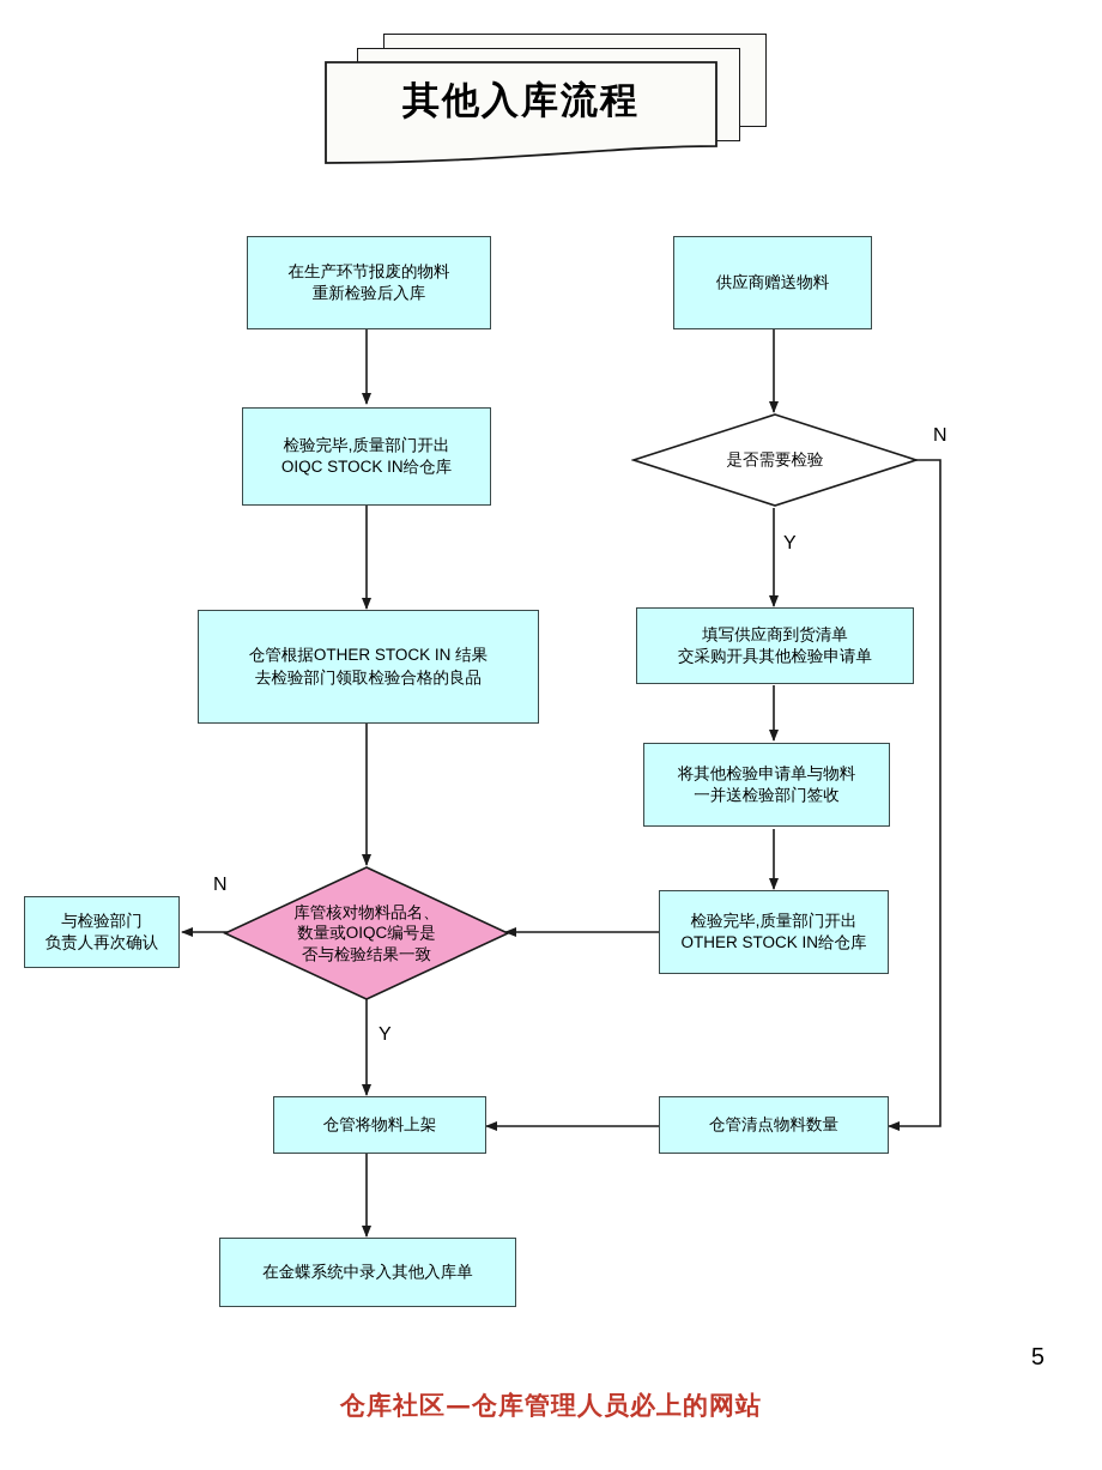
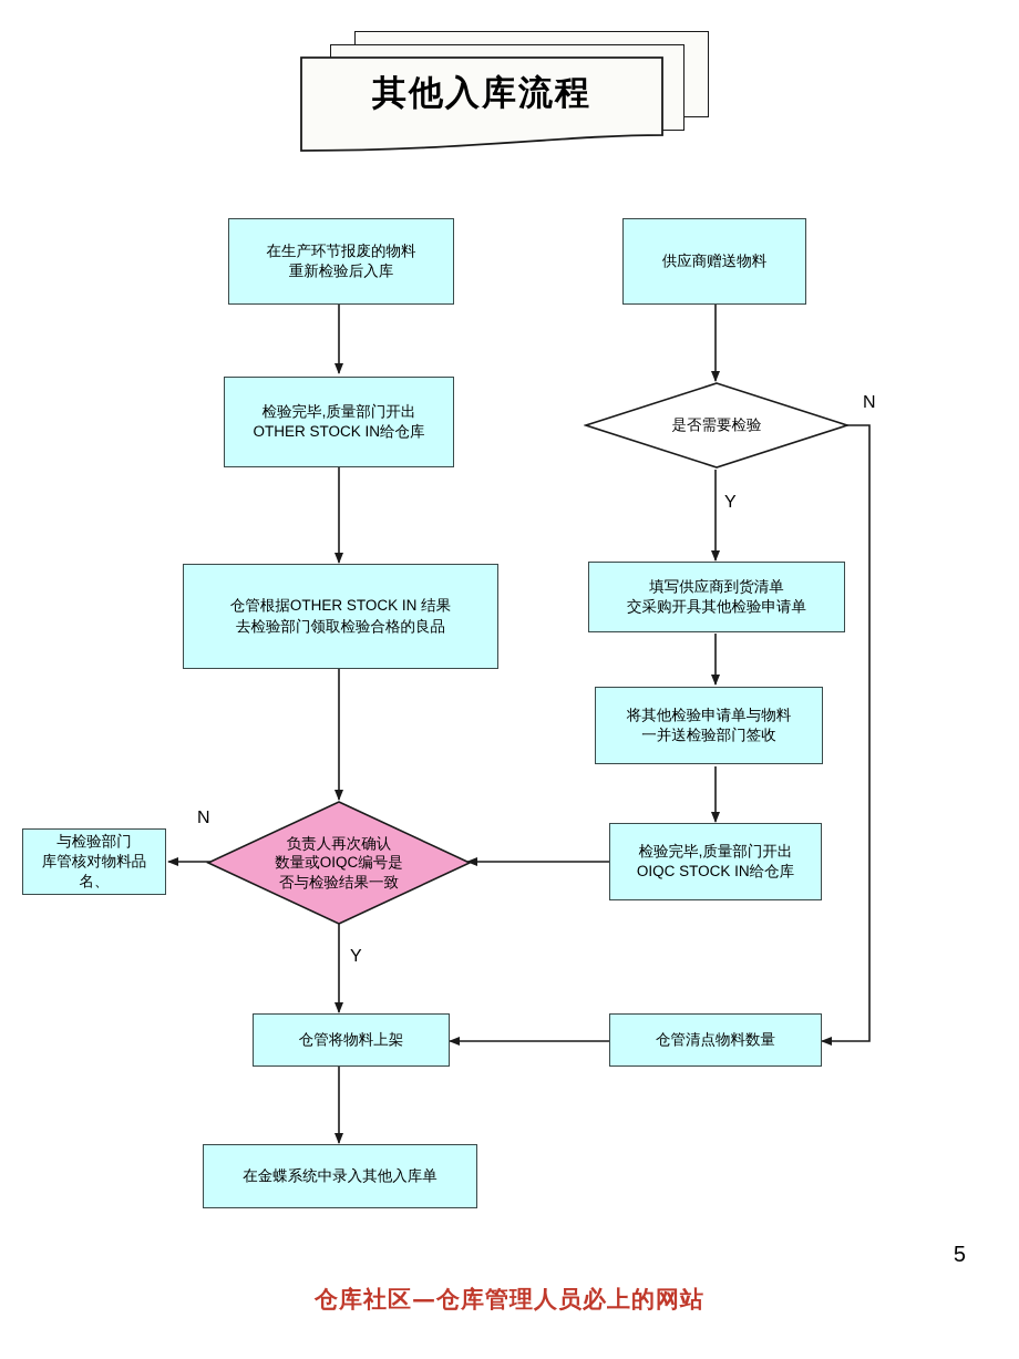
  其他入库流程
  N
  Y
  N
  Y
  在生产环节报废的物料
  重新检验后入库
  检验完毕,质量部门开出
- OIQC STOCK IN给仓库
+ OTHER STOCK IN给仓库
  仓管根据OTHER STOCK IN 结果
  去检验部门领取检验合格的良品
- 库管核对物料品名、
+ 负责人再次确认
  数量或OIQC编号是
  否与检验结果一致
  与检验部门
- 负责人再次确认
+ 库管核对物料品名、
  仓管将物料上架
  在金蝶系统中录入其他入库单
  供应商赠送物料
  是否需要检验
  填写供应商到货清单
  交采购开具其他检验申请单
  将其他检验申请单与物料
  一并送检验部门签收
  检验完毕,质量部门开出
- OTHER STOCK IN给仓库
+ OIQC STOCK IN给仓库
  仓管清点物料数量
  5
  仓库社区—仓库管理人员必上的网站
